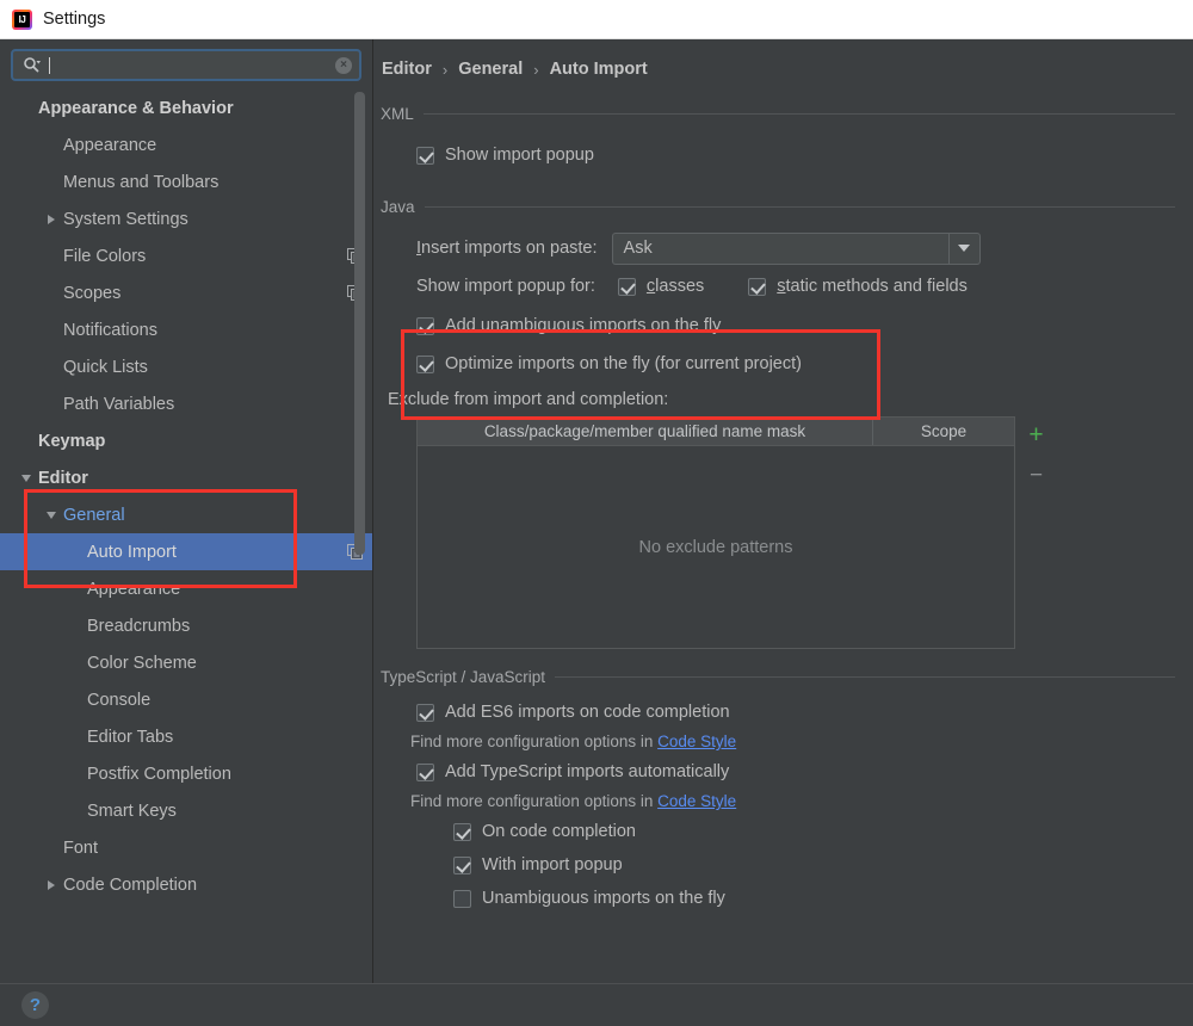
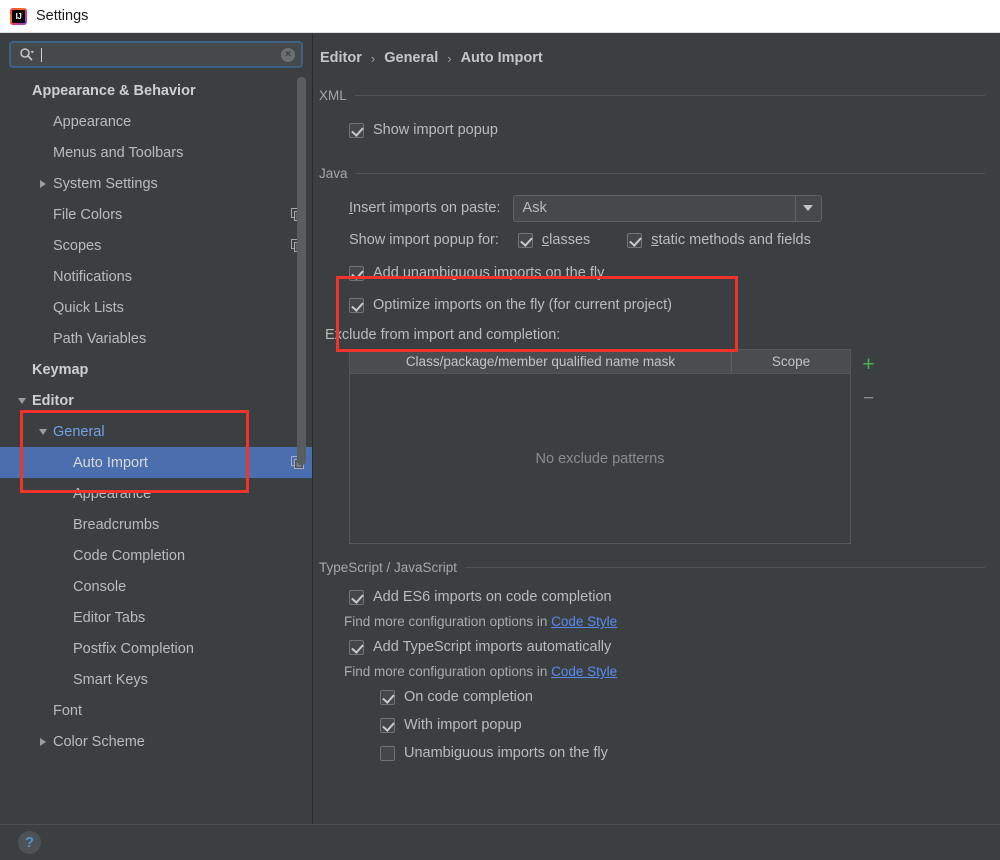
  IJ
  Settings
  ×
  Appearance & Behavior
  Appearance
  Menus and Toolbars
  System Settings
  File Colors
  Scopes
  Notifications
  Quick Lists
  Path Variables
  Keymap
  Editor
  General
  Auto Import
  Appearance
  Breadcrumbs
- Color Scheme
+ Code Completion
  Console
  Editor Tabs
  Postfix Completion
  Smart Keys
  Font
- Code Completion
+ Color Scheme
  Editor
  ›
  General
  ›
  Auto Import
  XML
  Show import popup
  Java
  Insert imports on paste:
  Ask
  Show import popup for:
  classes
  static methods and fields
  Add unambiguous imports on the fly
  Optimize imports on the fly (for current project)
  Exclude from import and completion:
  Class/package/member qualified name mask
  Scope
  No exclude patterns
  +
  −
  TypeScript / JavaScript
  Add ES6 imports on code completion
  Find more configuration options in Code Style
  Add TypeScript imports automatically
  Find more configuration options in Code Style
  On code completion
  With import popup
  Unambiguous imports on the fly
  ?
